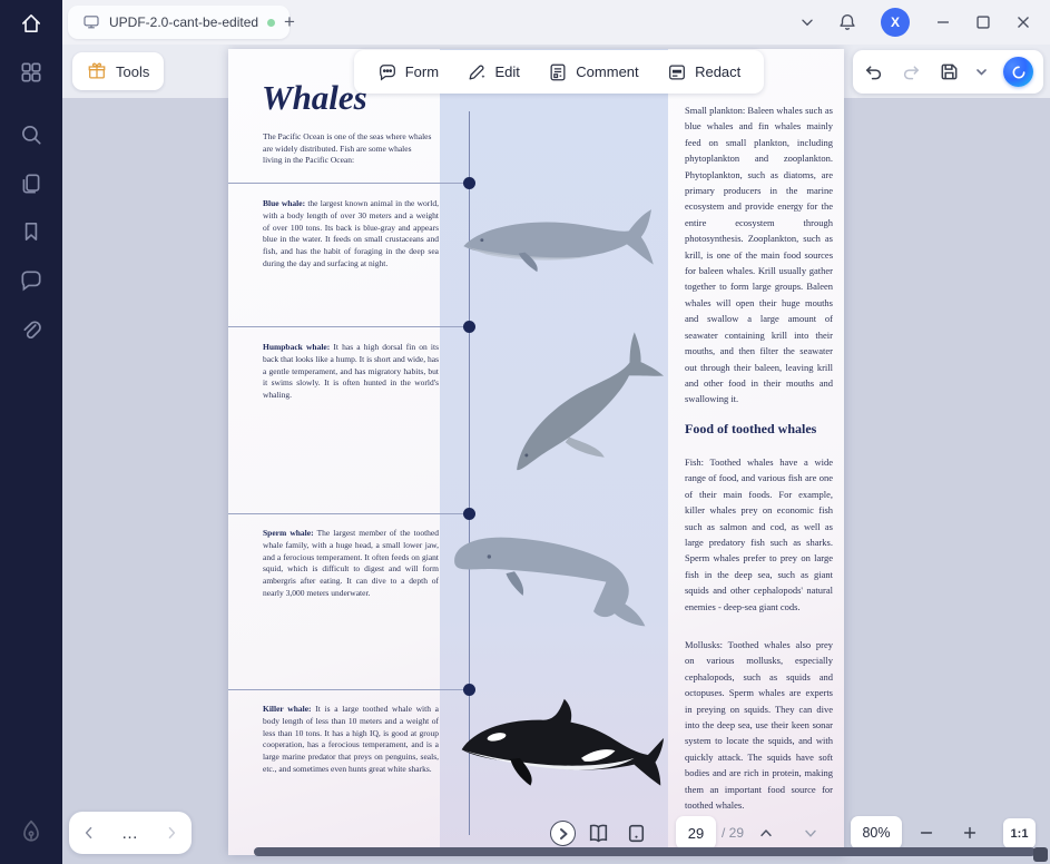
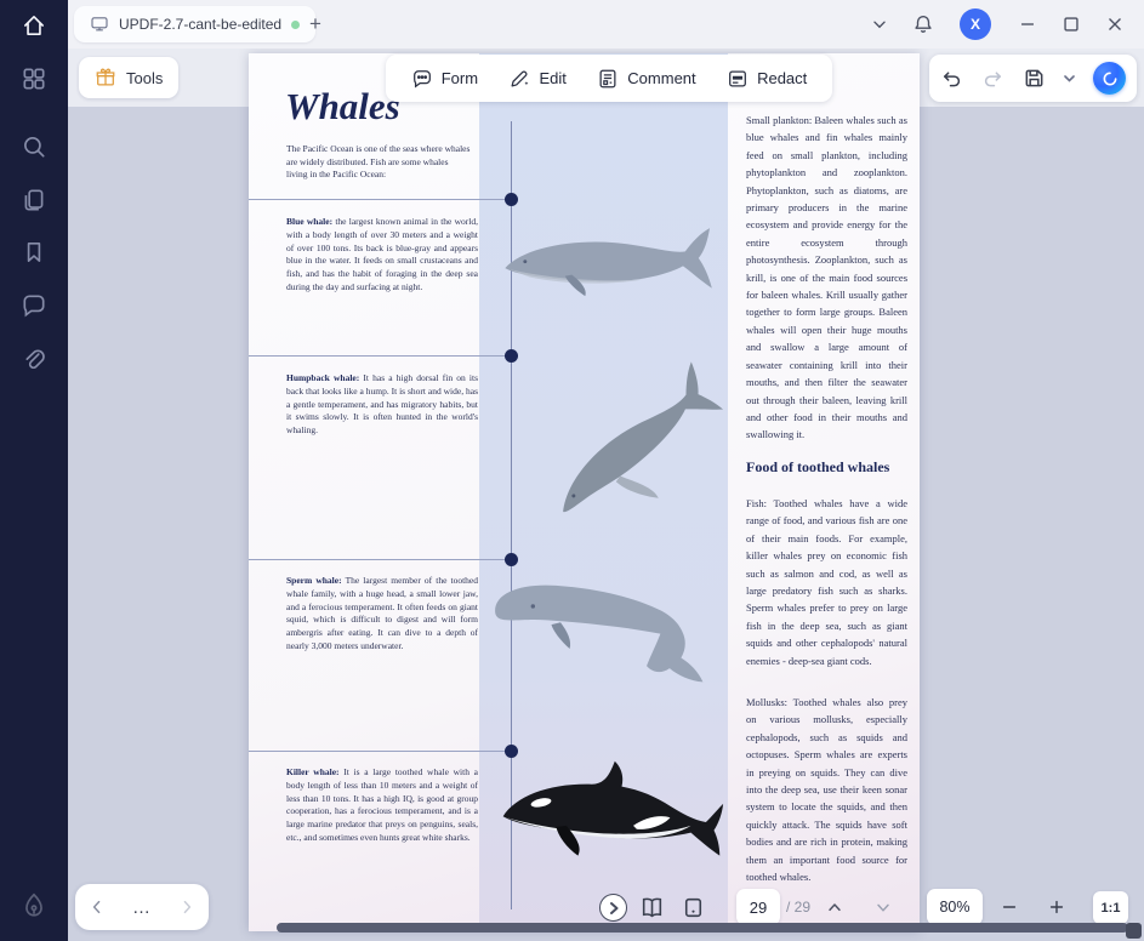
- UPDF-2.0-cant-be-edited
+ UPDF-2.7-cant-be-edited
  +
  X
  Tools
  Form
  Edit
  Comment
  Redact
  Whales
  The Pacific Ocean is one of the seas where whales are widely distributed. Fish are some whales living in the Pacific Ocean:
  Blue whale: the largest known animal in the world, with a body length of over 30 meters and a weight of over 100 tons. Its back is blue-gray and appears blue in the water. It feeds on small crustaceans and fish, and has the habit of foraging in the deep sea during the day and surfacing at night.
  Humpback whale: It has a high dorsal fin on its back that looks like a hump. It is short and wide, has a gentle temperament, and has migratory habits, but it swims slowly. It is often hunted in the world's whaling.
  Sperm whale: The largest member of the toothed whale family, with a huge head, a small lower jaw, and a ferocious temperament. It often feeds on giant squid, which is difficult to digest and will form ambergris after eating. It can dive to a depth of nearly 3,000 meters underwater.
  Killer whale: It is a large toothed whale with a body length of less than 10 meters and a weight of less than 10 tons. It has a high IQ, is good at group cooperation, has a ferocious temperament, and is a large marine predator that preys on penguins, seals, etc., and sometimes even hunts great white sharks.
  Small plankton: Baleen whales such as blue whales and fin whales mainly feed on small plankton, including phytoplankton and zooplankton. Phytoplankton, such as diatoms, are primary producers in the marine ecosystem and provide energy for the entire ecosystem through photosynthesis. Zooplankton, such as krill, is one of the main food sources for baleen whales. Krill usually gather together to form large groups. Baleen whales will open their huge mouths and swallow a large amount of seawater containing krill into their mouths, and then filter the seawater out through their baleen, leaving krill and other food in their mouths and swallowing it.
  Food of toothed whales
  Fish: Toothed whales have a wide range of food, and various fish are one of their main foods. For example, killer whales prey on economic fish such as salmon and cod, as well as large predatory fish such as sharks. Sperm whales prefer to prey on large fish in the deep sea, such as giant squids and other cephalopods' natural enemies - deep-sea giant cods.
- Mollusks: Toothed whales also prey on various mollusks, especially cephalopods, such as squids and octopuses. Sperm whales are experts in preying on squids. They can dive into the deep sea, use their keen sonar system to locate the squids, and with quickly attack. The squids have soft bodies and are rich in protein, making them an important food source for toothed whales.
+ Mollusks: Toothed whales also prey on various mollusks, especially cephalopods, such as squids and octopuses. Sperm whales are experts in preying on squids. They can dive into the deep sea, use their keen sonar system to locate the squids, and then quickly attack. The squids have soft bodies and are rich in protein, making them an important food source for toothed whales.
  …
  29
  / 29
  80%
  1:1
